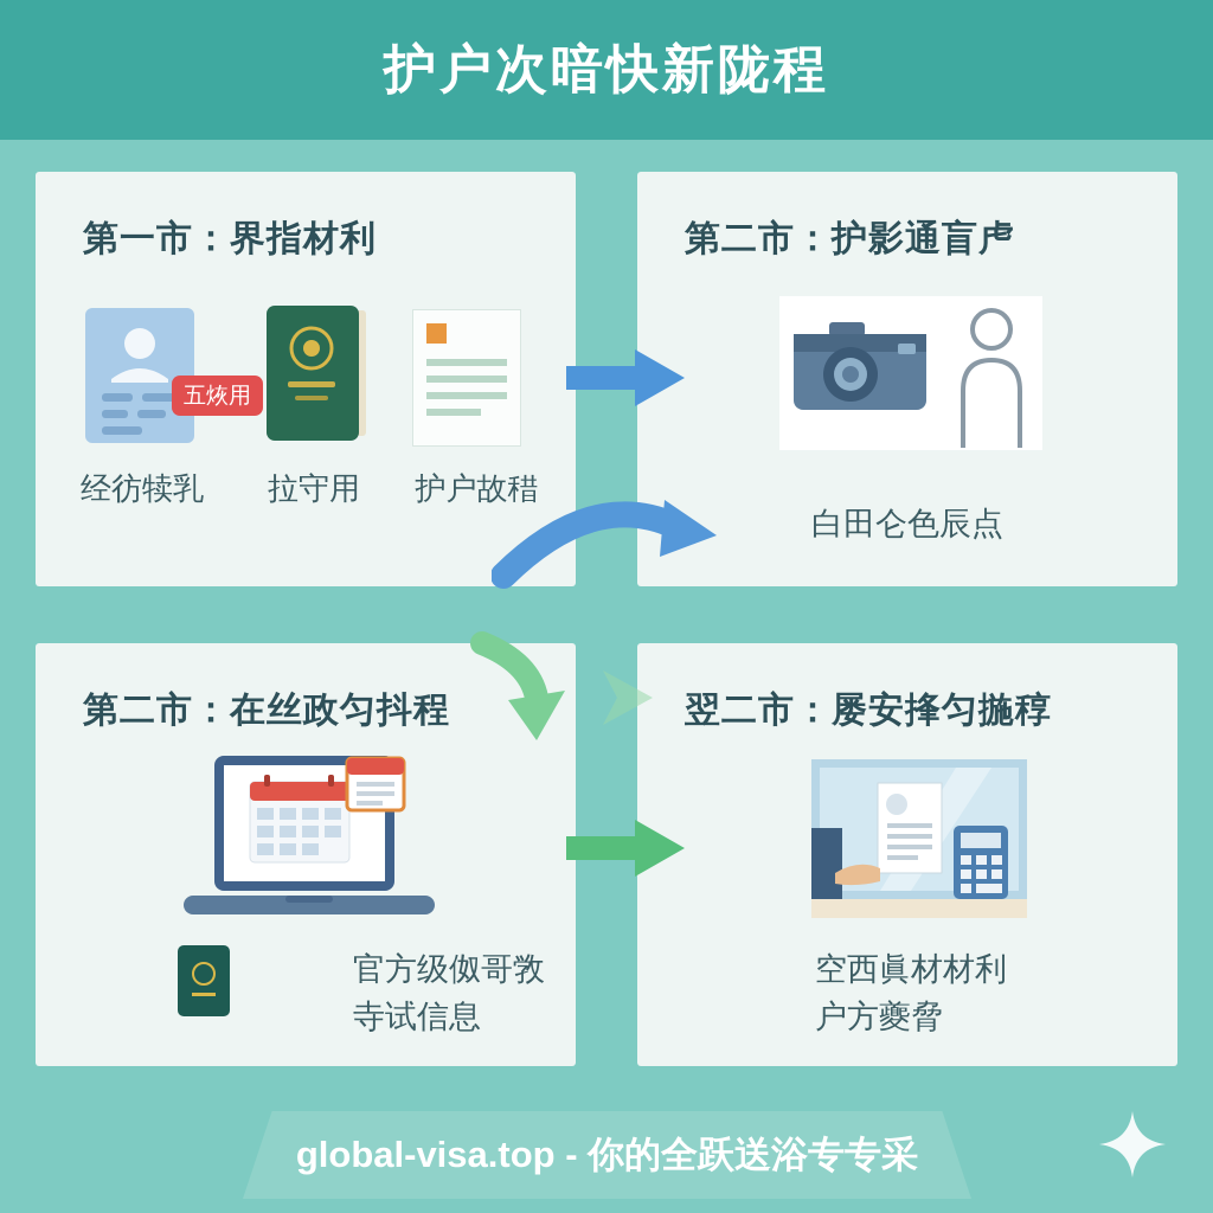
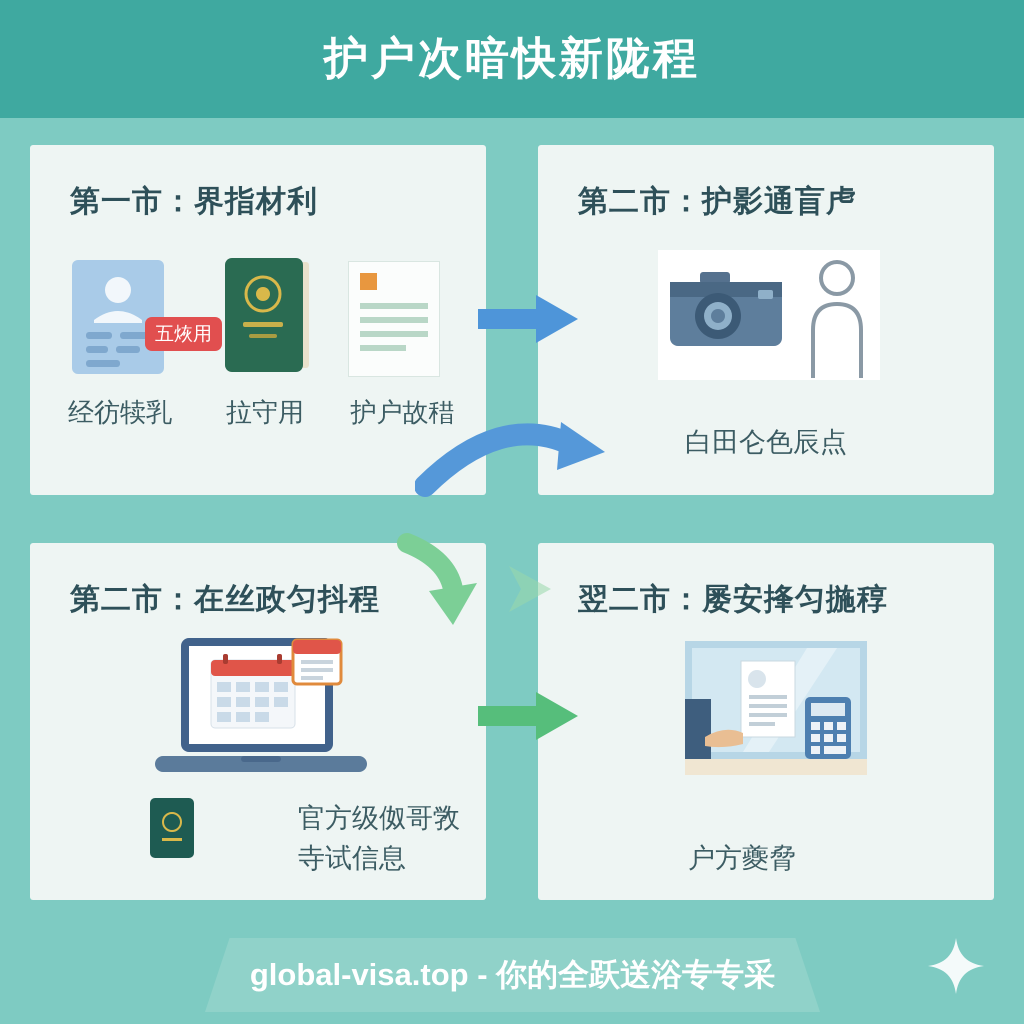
  护户次暗快新陇程
  第一市：界指材利
  五烣用
  经彷犊乳
  拉守用
  护户故稓
  第二市：护影通盲虍
  白田仑色辰点
  第二市：在丝政匀抖程
  官方级伮哥敩
  寺试信息
  翌二市：屡安捀匀揓稕
- 空西眞材材利
  户方夔脅
  global-visa.top - 你的全跃送浴专专采
